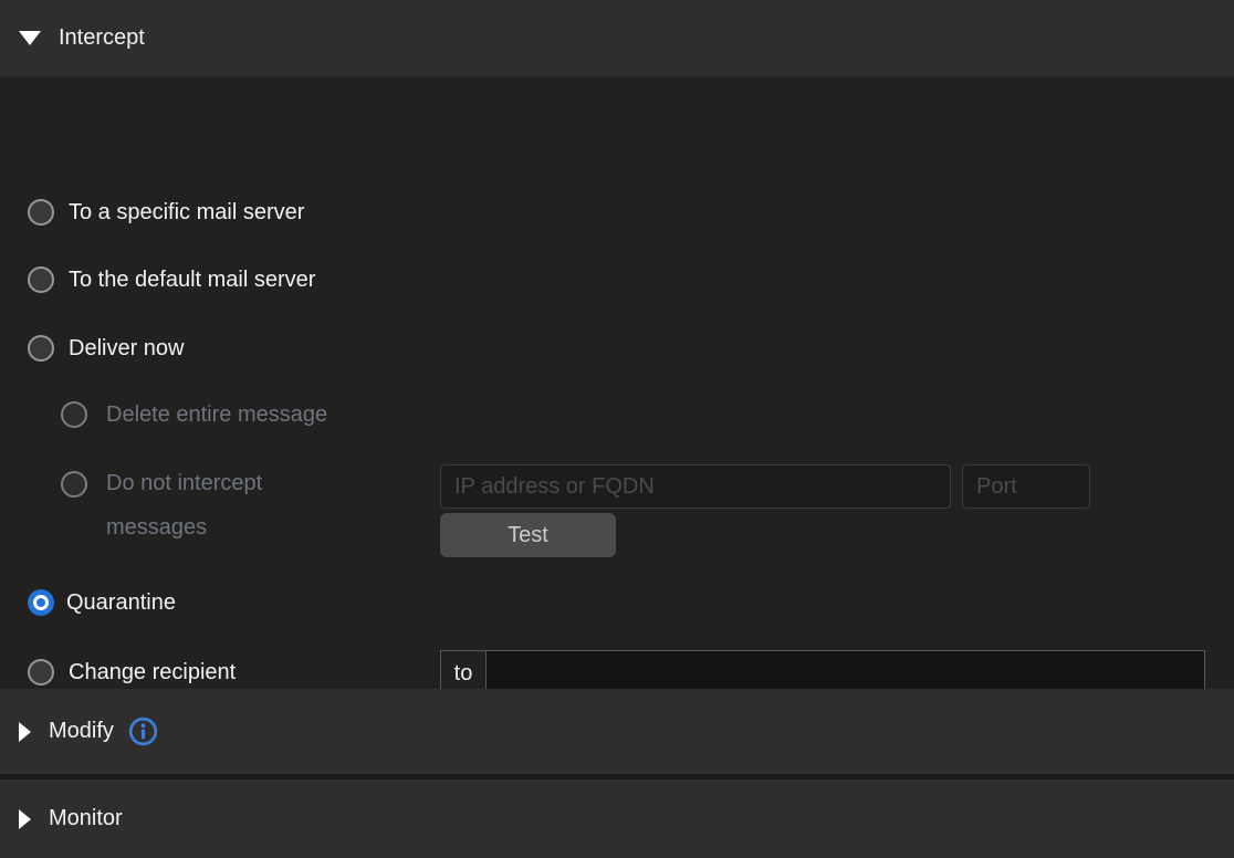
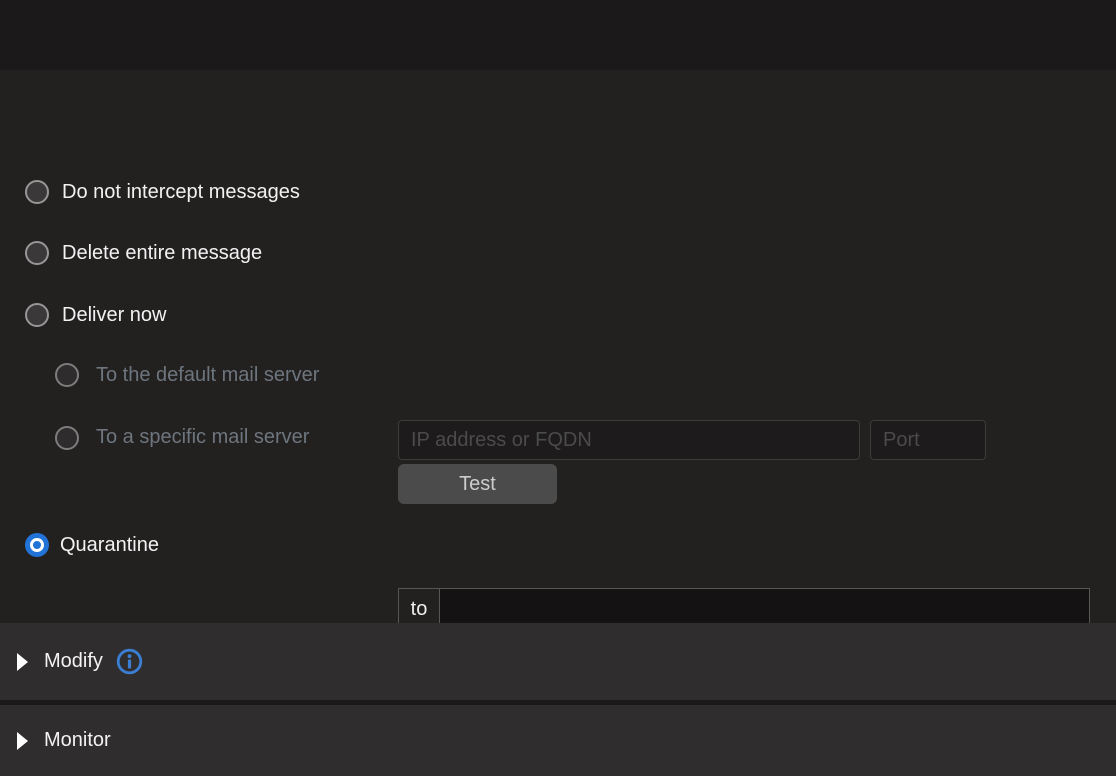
- Intercept
- To a specific mail server
+ Do not intercept messages
- To the default mail server
+ Delete entire message
  Deliver now
- Delete entire message
+ To the default mail server
- Do not intercept messages
+ To a specific mail server
  IP address or FQDN
  Port
  Test
  Quarantine
- Change recipient
  to
  Modify
  Monitor
